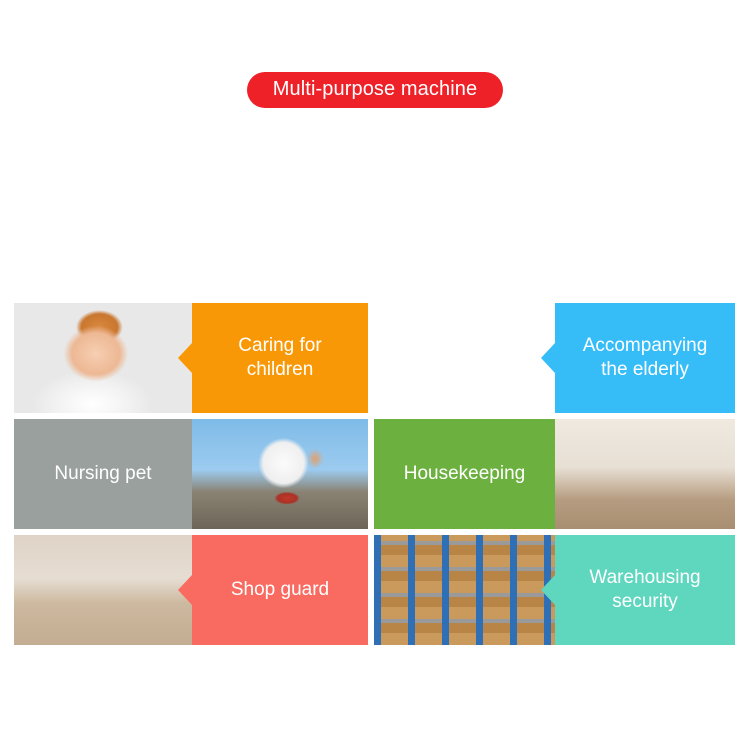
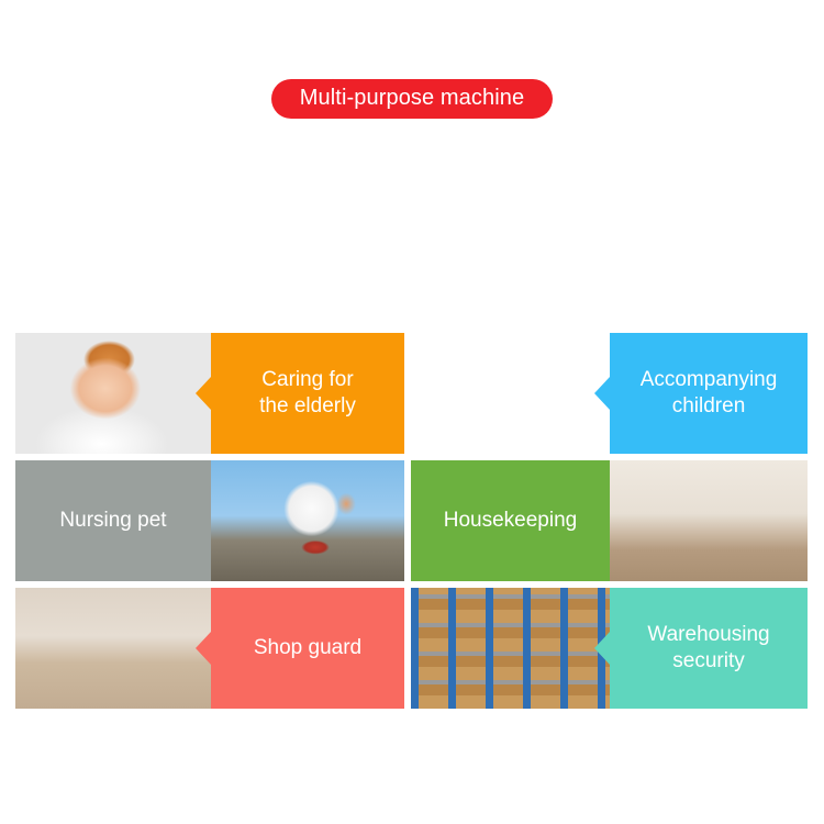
  Multi-purpose machine
  Caring for
- children
+ the elderly
  Accompanying
- the elderly
+ children
  Nursing pet
  Housekeeping
  Shop guard
  Warehousing
  security
